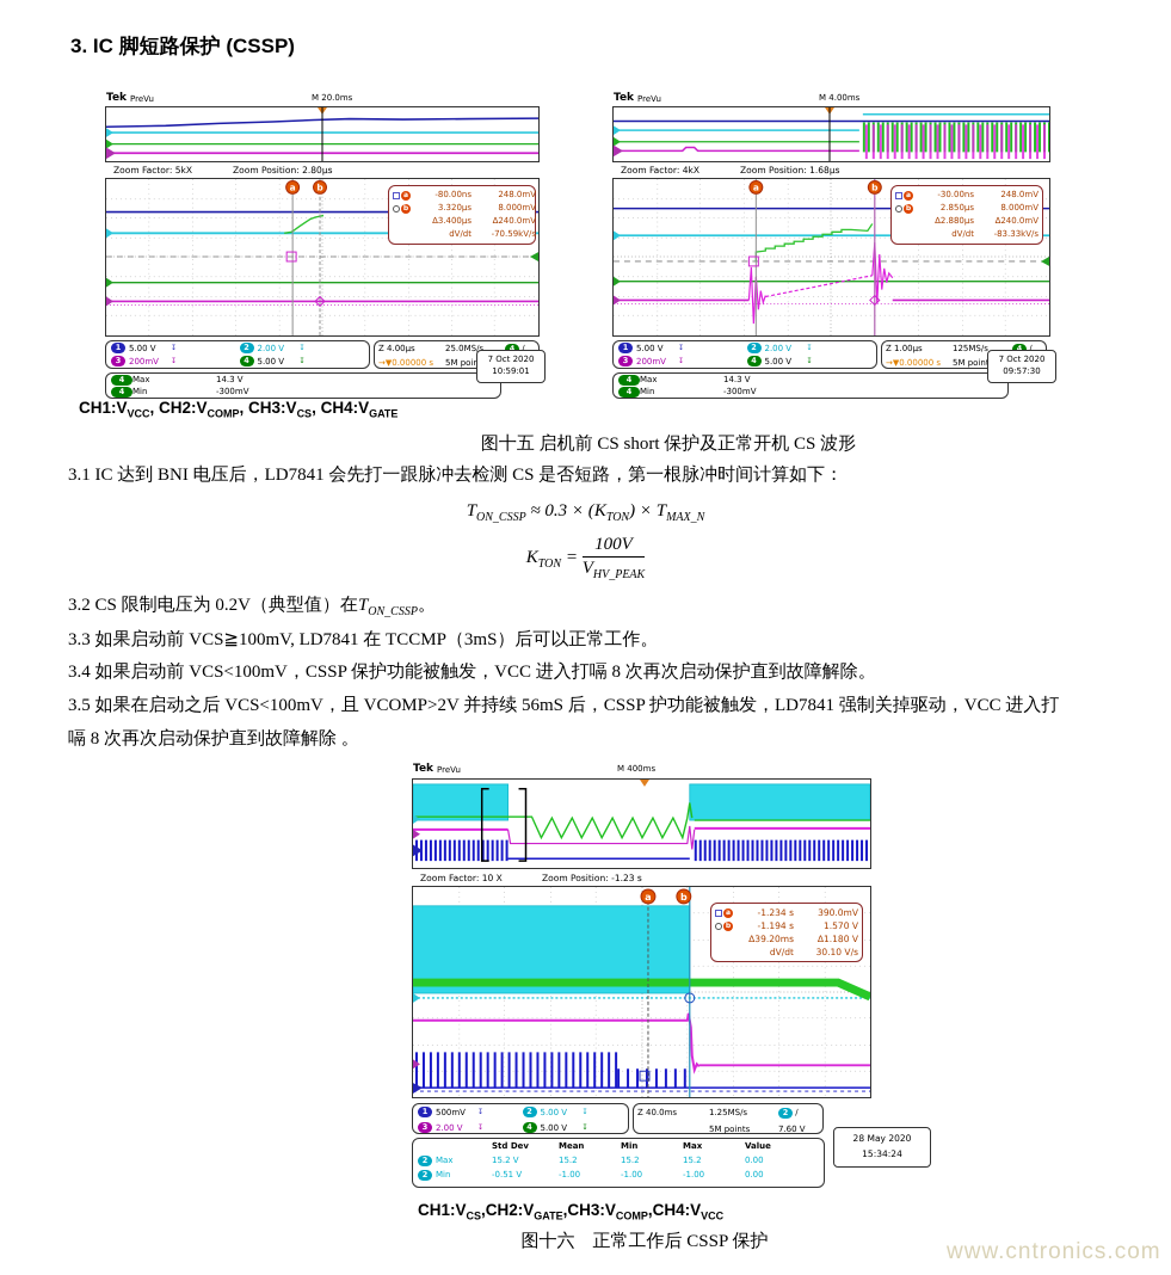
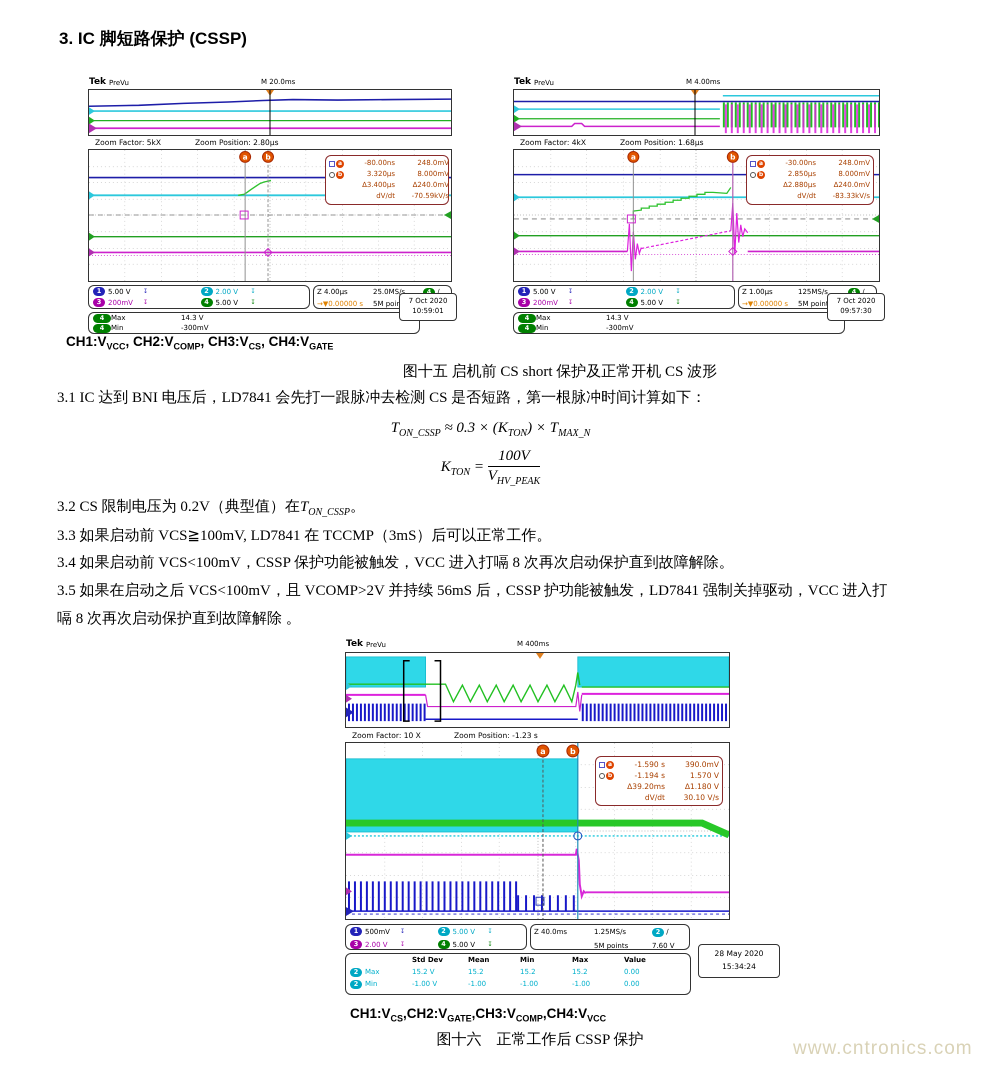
  3. IC 脚短路保护 (CSSP)
  Tek
  PreVu
  M 20.0ms
  Zoom Factor: 5kX
  Zoom Position: 2.80μs
  a
  b
  -80.00ns
  248.0mV
  3.320μs
  8.000mV
  Δ3.400μs
  Δ240.0mV
  dV/dt
  -70.59kV/s
  1
  5.00 V
  2
  2.00 V
  3
  200mV
  4
  5.00 V
  Z 4.00μs
  25.0MS/s
  4 /
  →▼0.00000 s
  4
  Max
  14.3 V
  4
  Min
  -300mV
  7 Oct 2020
  10:59:01
  Tek
  PreVu
  M 4.00ms
  Zoom Factor: 4kX
  Zoom Position: 1.68μs
  a
  b
  -30.00ns
  248.0mV
  2.850μs
  8.000mV
  Δ2.880μs
  Δ240.0mV
  dV/dt
  -83.33kV/s
  1
  5.00 V
  2
  2.00 V
  3
  200mV
  4
  5.00 V
  Z 1.00μs
  125MS/s
  4 /
  →▼0.00000 s
  5M poin
  4
  Max
  14.3 V
  4
  Min
  -300mV
  7 Oct 2020
  09:57:30
  CH1:VVCC, CH2:VCOMP, CH3:VCS, CH4:VGATE
  图十五 启机前 CS short 保护及正常开机 CS 波形
  3.1 IC 达到 BNI 电压后，LD7841 会先打一跟脉冲去检测 CS 是否短路，第一根脉冲时间计算如下：
  TON_CSSP ≈ 0.3 × (KTON) × TMAX_N
  KTON =
  100V
  VHV_PEAK
  3.2 CS 限制电压为 0.2V（典型值）在TON_CSSP。
  3.3 如果启动前 VCS≧100mV, LD7841 在 TCCMP（3mS）后可以正常工作。
  3.4 如果启动前 VCS<100mV，CSSP 保护功能被触发，VCC 进入打嗝 8 次再次启动保护直到故障解除。
  3.5 如果在启动之后 VCS<100mV，且 VCOMP>2V 并持续 56mS 后，CSSP 护功能被触发，LD7841 强制关掉驱动，VCC 进入打
  嗝 8 次再次启动保护直到故障解除 。
  Tek
  PreVu
  M 400ms
  Zoom Factor: 10 X
  Zoom Position: -1.23 s
  a
  b
- -1.234 s
+ -1.590 s
  390.0mV
  -1.194 s
  1.570 V
  Δ39.20ms
  Δ1.180 V
  dV/dt
  30.10 V/s
  1
  500mV
  2
  5.00 V
  3
  2.00 V
  4
  5.00 V
  Z 40.0ms
  1.25MS/s
  2 /
  5M points
  7.60 V
  Std Dev
  Mean
  Min
  Max
  Value
  2
  Max
  15.2 V
  15.2
  15.2
  15.2
  0.00
  2
  Min
- -0.51 V
+ -1.00 V
  -1.00
  -1.00
  -1.00
  0.00
  28 May 2020
  15:34:24
  CH1:VCS,CH2:VGATE,CH3:VCOMP,CH4:VVCC
  图十六 正常工作后 CSSP 保护
  www.cntronics.com
